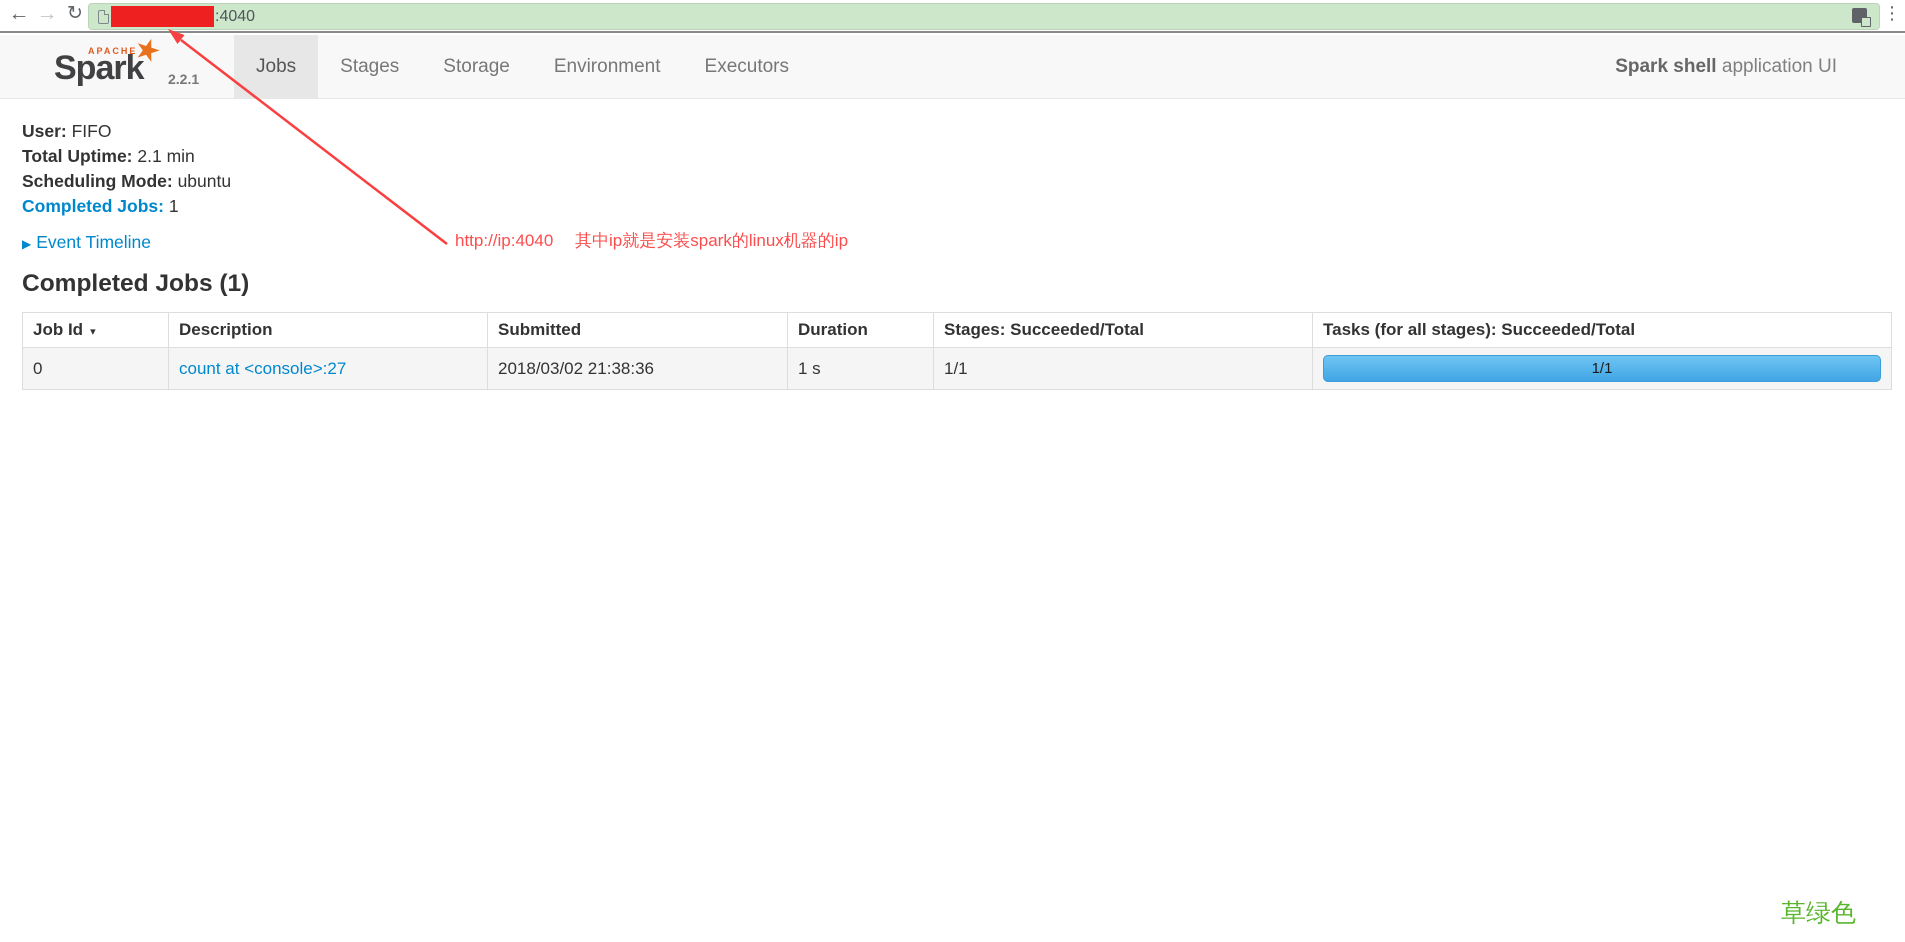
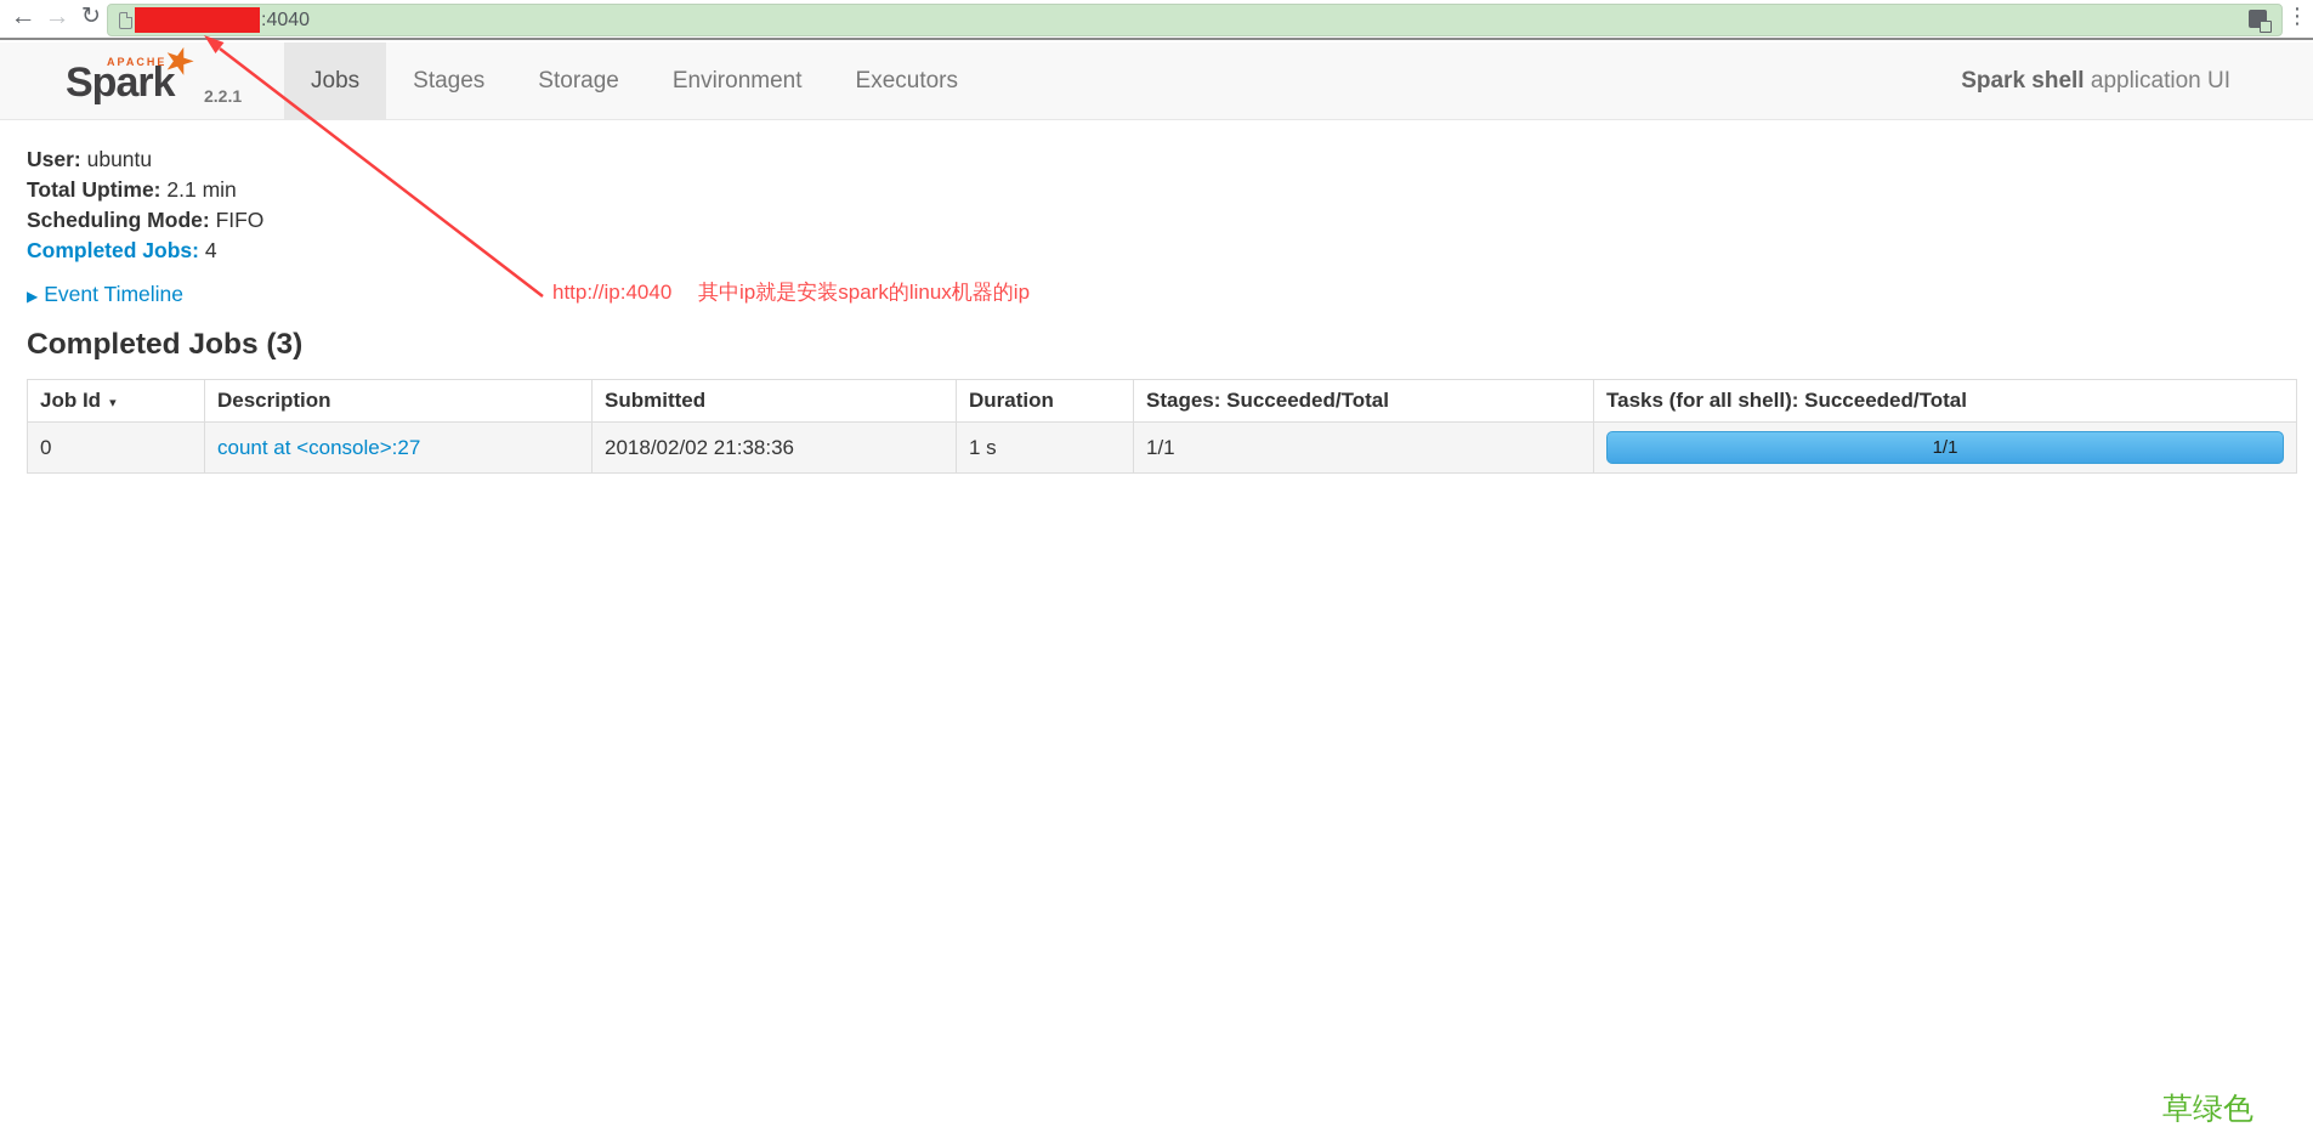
  ←
  →
  ↻
  :4040
  ⋮
  APACHE
  Spark
  2.2.1
  Jobs
  Stages
  Storage
  Environment
  Executors
  Spark shell application UI
- User: FIFO
+ User: ubuntu
  Total Uptime: 2.1 min
- Scheduling Mode: ubuntu
+ Scheduling Mode: FIFO
- Completed Jobs: 1
+ Completed Jobs: 4
  ▶ Event Timeline
- Completed Jobs (1)
+ Completed Jobs (3)
- Job Id ▾	Description	Submitted	Duration	Stages: Succeeded/Total	Tasks (for all stages): Succeeded/Total
+ Job Id ▾	Description	Submitted	Duration	Stages: Succeeded/Total	Tasks (for all shell): Succeeded/Total
- 0	count at <console>:27	2018/03/02 21:38:36	1 s	1/1	1/1
+ 0	count at <console>:27	2018/02/02 21:38:36	1 s	1/1	1/1
  http://ip:4040 其中ip就是安装spark的linux机器的ip
  草绿色
